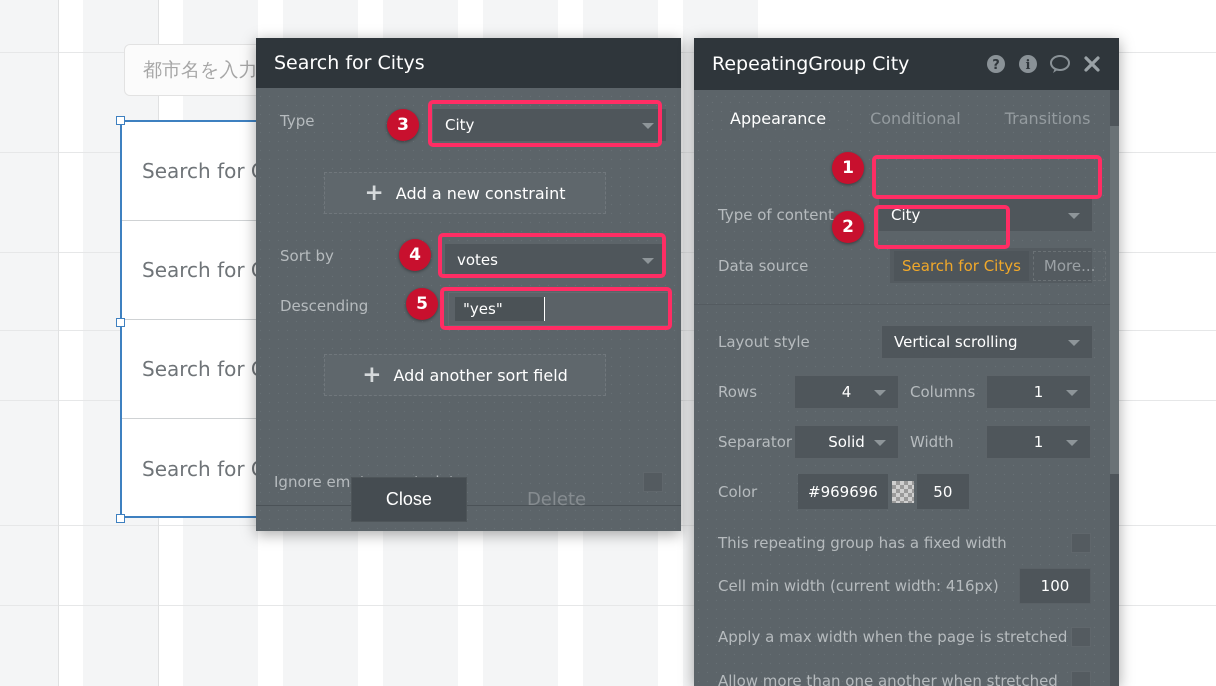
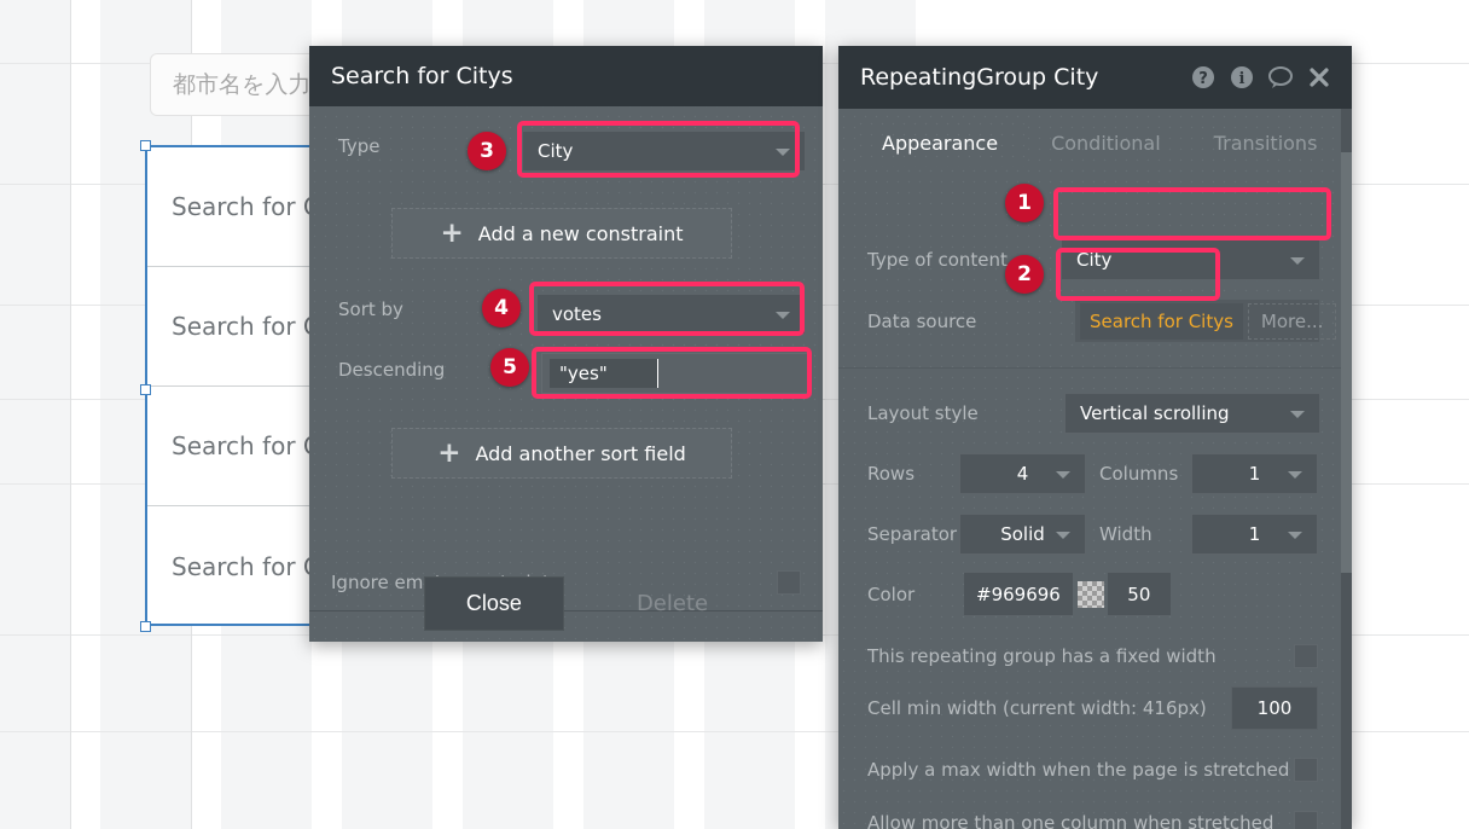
  都市名を入力
  Search for Citys
  Type
  City
  +
  Add a new constraint
  Sort by
  votes
  Descending
  "yes"
  +
  Add another sort field
  Close
  Delete
  RepeatingGroup City
  ?
  i
  Appearance
  Conditional
  Transitions
  Type of content
  City
  Data source
  Search for Citys
  More...
  Layout style
  Vertical scrolling
  Rows
  4
  Columns
  1
  Separator
  Solid
  Width
  1
  Color
  #969696
  50
  This repeating group has a fixed width
  Cell min width (current width: 416px)
  100
  Apply a max width when the page is stretched
- Allow more than one another when stretched
+ Allow more than one column when stretched
  1
  2
  3
  4
  5
